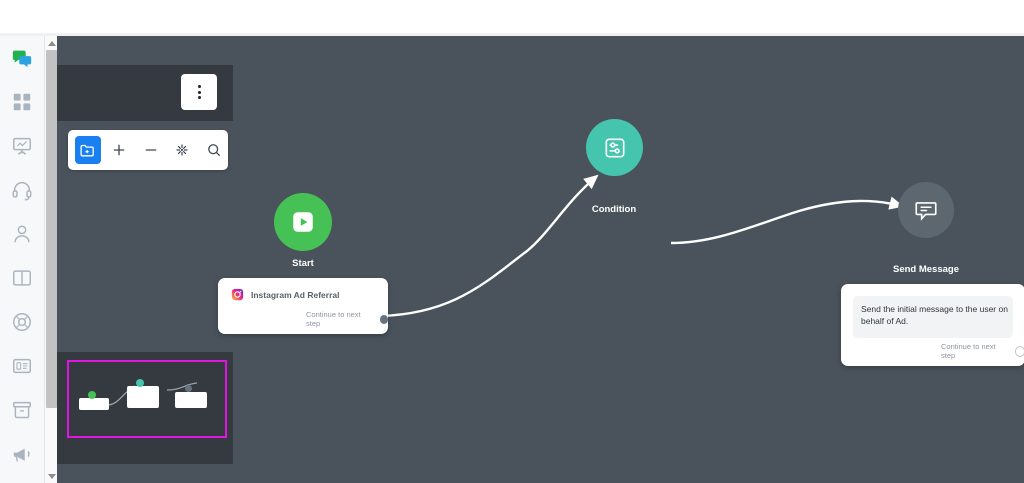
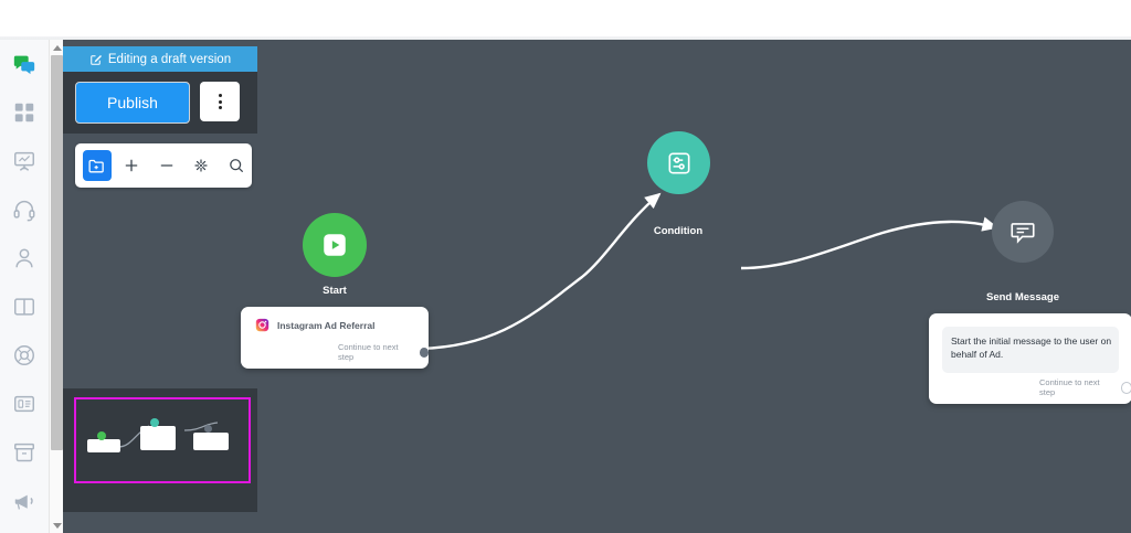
  Start
  Instagram Ad Referral
  Continue to next step
  Condition
  Send Message
- Send the initial message to the user on behalf of Ad.
+ Start the initial message to the user on behalf of Ad.
  Continue to next step
+ Editing a draft version
+ Publish
